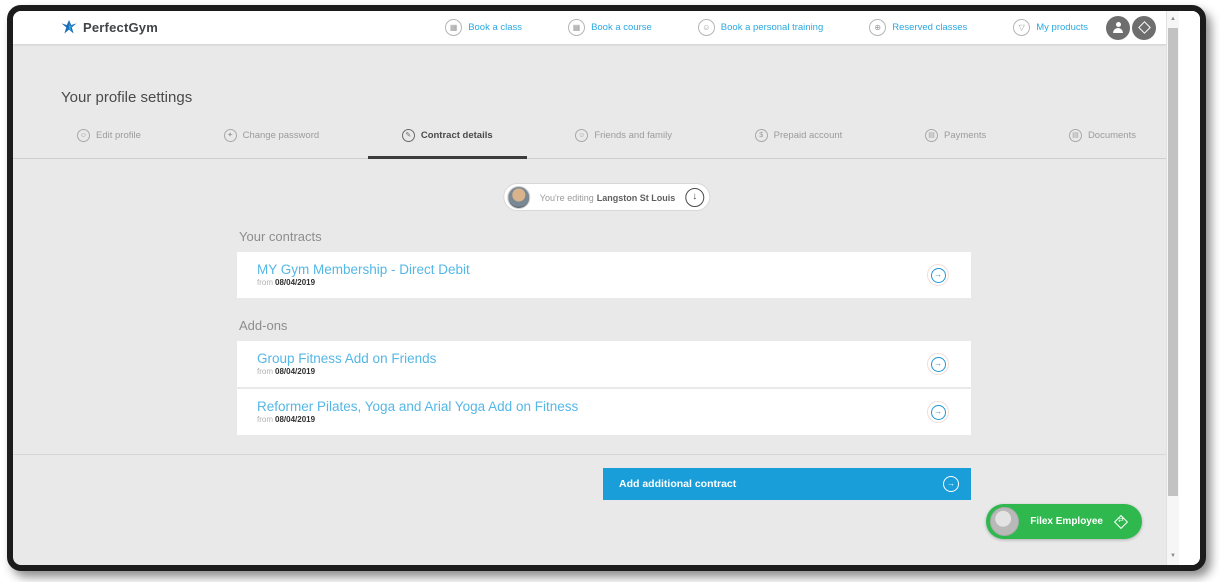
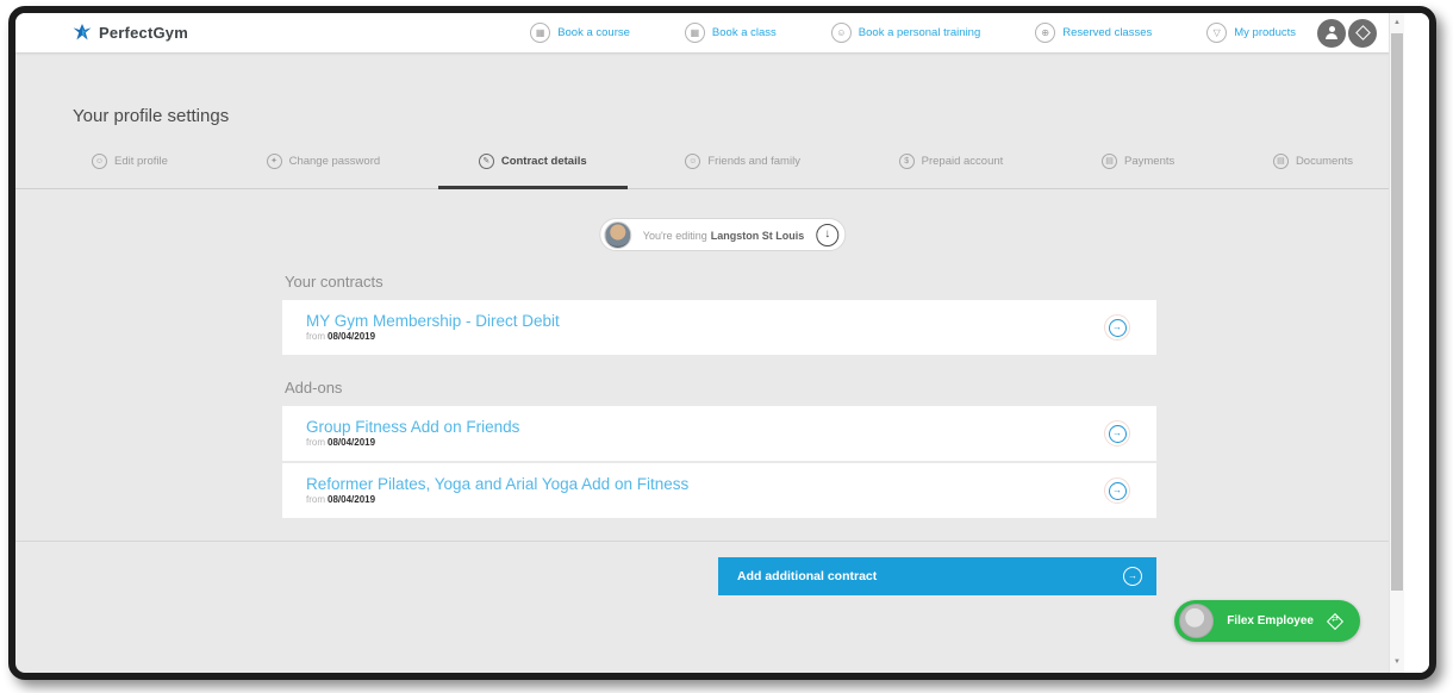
  PerfectGym
  ▦
- Book a class
+ Book a course
  ▦
- Book a course
+ Book a class
  ☺
  Book a personal training
  ⊕
  Reserved classes
  ▽
  My products
  Your profile settings
  Edit profile
  Change password
  Contract details
  Friends and family
  Prepaid account
  Payments
  Documents
  You're editing Langston St Louis
  ↓
  Your contracts
  MY Gym Membership - Direct Debit
  from 08/04/2019
  →
  Add-ons
  Group Fitness Add on Friends
  from 08/04/2019
  →
  Reformer Pilates, Yoga and Arial Yoga Add on Fitness
  from 08/04/2019
  →
  Add additional contract
  →
  Filex Employee
